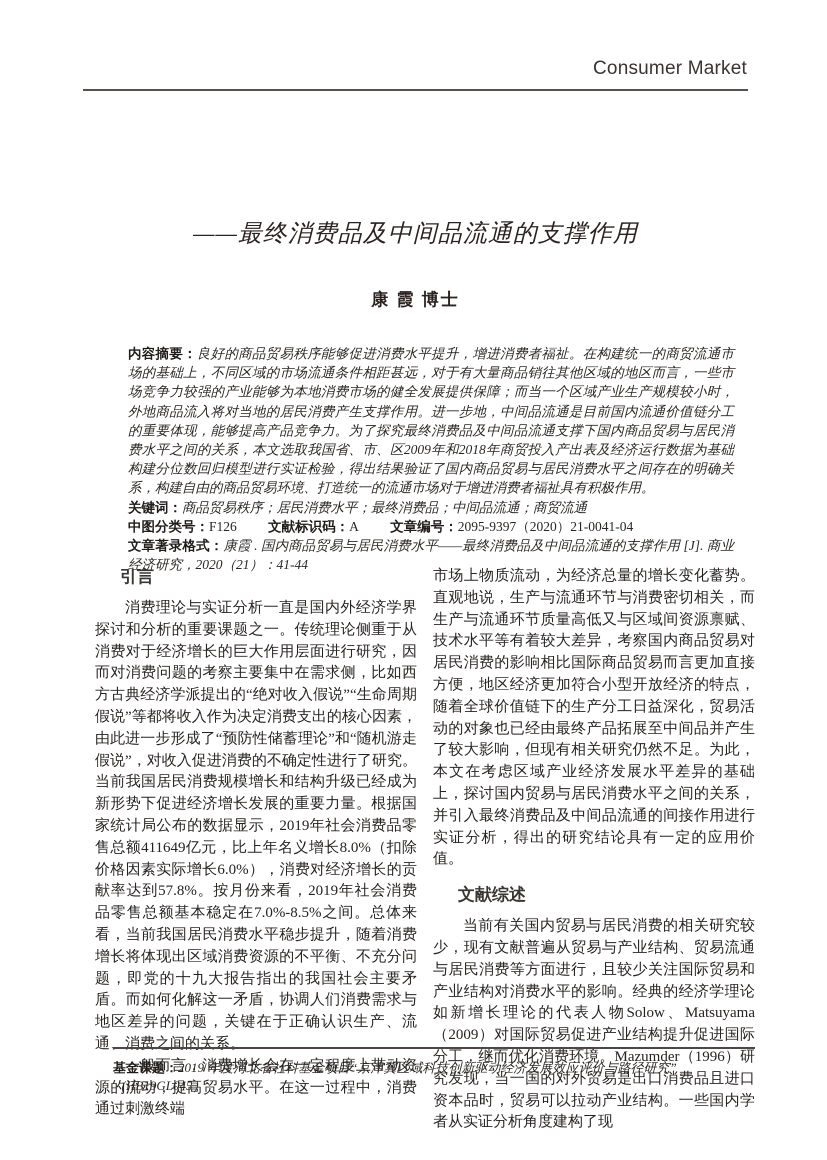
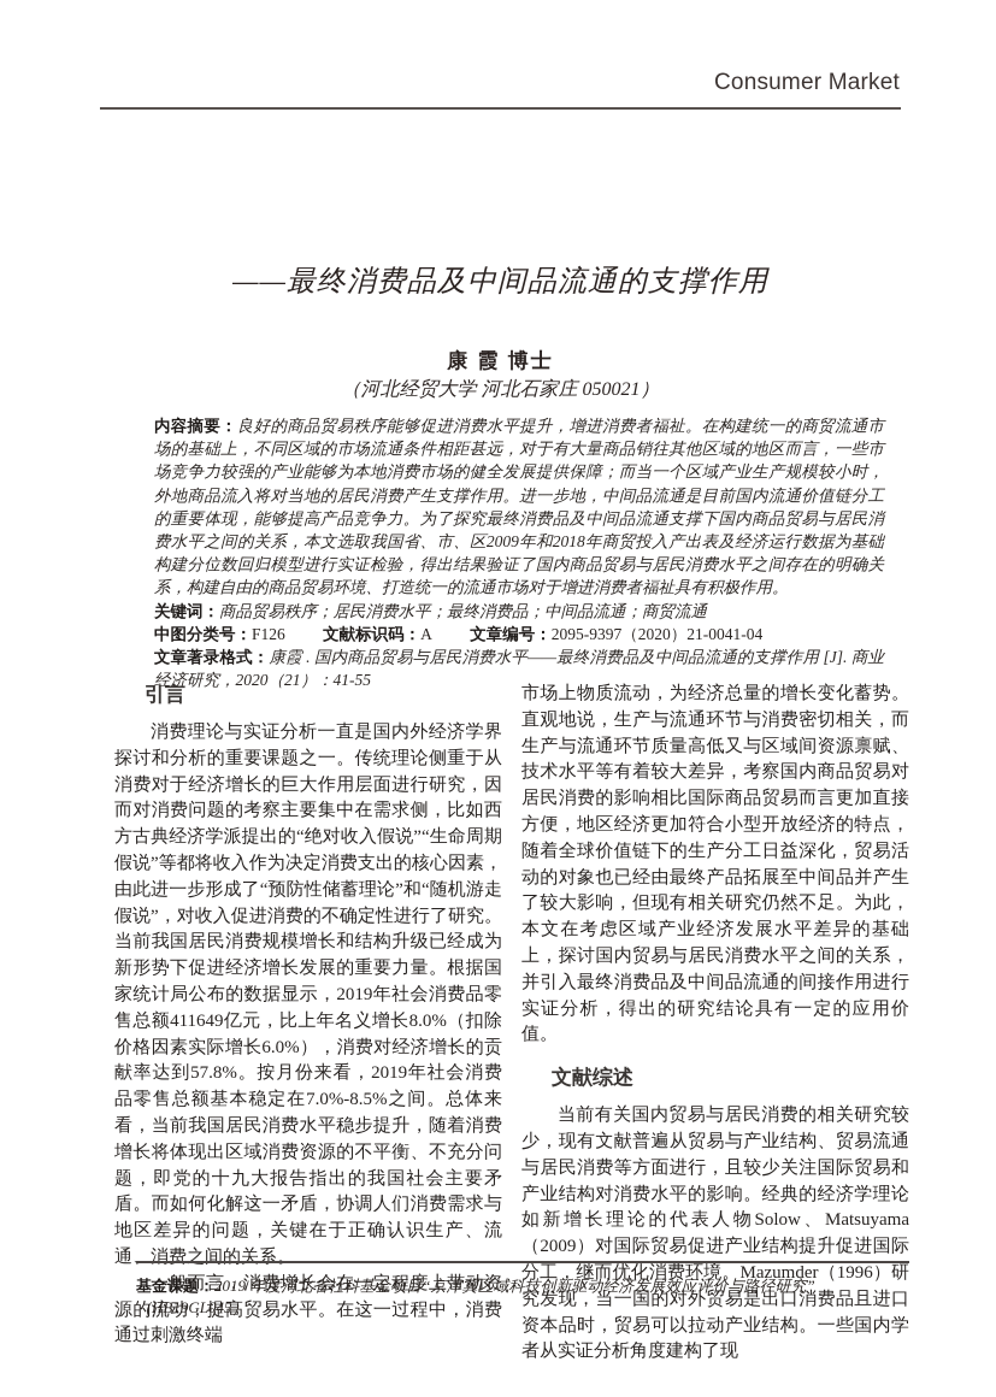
  Consumer Market
  ——最终消费品及中间品流通的支撑作用
  康 霞 博士
+ （河北经贸大学 河北石家庄 050021）
  内容摘要：良好的商品贸易秩序能够促进消费水平提升，增进消费者福祉。在构建统一的商贸流通市场的基础上，不同区域的市场流通条件相距甚远，对于有大量商品销往其他区域的地区而言，一些市场竞争力较强的产业能够为本地消费市场的健全发展提供保障；而当一个区域产业生产规模较小时，外地商品流入将对当地的居民消费产生支撑作用。进一步地，中间品流通是目前国内流通价值链分工的重要体现，能够提高产品竞争力。为了探究最终消费品及中间品流通支撑下国内商品贸易与居民消费水平之间的关系，本文选取我国省、市、区2009年和2018年商贸投入产出表及经济运行数据为基础构建分位数回归模型进行实证检验，得出结果验证了国内商品贸易与居民消费水平之间存在的明确关系，构建自由的商品贸易环境、打造统一的流通市场对于增进消费者福祉具有积极作用。
  关键词：商品贸易秩序；居民消费水平；最终消费品；中间品流通；商贸流通
  中图分类号：F126 文献标识码：A 文章编号：2095-9397（2020）21-0041-04
- 文章著录格式：康霞 . 国内商品贸易与居民消费水平——最终消费品及中间品流通的支撑作用 [J]. 商业经济研究，2020（21）：41-44
+ 文章著录格式：康霞 . 国内商品贸易与居民消费水平——最终消费品及中间品流通的支撑作用 [J]. 商业经济研究，2020（21）：41-55
  引言
  消费理论与实证分析一直是国内外经济学界探讨和分析的重要课题之一。传统理论侧重于从消费对于经济增长的巨大作用层面进行研究，因而对消费问题的考察主要集中在需求侧，比如西方古典经济学派提出的“绝对收入假说”“生命周期假说”等都将收入作为决定消费支出的核心因素，由此进一步形成了“预防性储蓄理论”和“随机游走假说”，对收入促进消费的不确定性进行了研究。当前我国居民消费规模增长和结构升级已经成为新形势下促进经济增长发展的重要力量。根据国家统计局公布的数据显示，2019年社会消费品零售总额411649亿元，比上年名义增长8.0%（扣除价格因素实际增长6.0%），消费对经济增长的贡献率达到57.8%。按月份来看，2019年社会消费品零售总额基本稳定在7.0%-8.5%之间。总体来看，当前我国居民消费水平稳步提升，随着消费增长将体现出区域消费资源的不平衡、不充分问题，即党的十九大报告指出的我国社会主要矛盾。而如何化解这一矛盾，协调人们消费需求与地区差异的问题，关键在于正确认识生产、流通、消费之间的关系。
  一般而言，消费增长会在一定程度上带动资源的流动，提高贸易水平。在这一过程中，消费通过刺激终端
  市场上物质流动，为经济总量的增长变化蓄势。直观地说，生产与流通环节与消费密切相关，而生产与流通环节质量高低又与区域间资源禀赋、技术水平等有着较大差异，考察国内商品贸易对居民消费的影响相比国际商品贸易而言更加直接方便，地区经济更加符合小型开放经济的特点，随着全球价值链下的生产分工日益深化，贸易活动的对象也已经由最终产品拓展至中间品并产生了较大影响，但现有相关研究仍然不足。为此，本文在考虑区域产业经济发展水平差异的基础上，探讨国内贸易与居民消费水平之间的关系，并引入最终消费品及中间品流通的间接作用进行实证分析，得出的研究结论具有一定的应用价值。
  文献综述
  当前有关国内贸易与居民消费的相关研究较少，现有文献普遍从贸易与产业结构、贸易流通与居民消费等方面进行，且较少关注国际贸易和产业结构对消费水平的影响。经典的经济学理论如新增长理论的代表人物Solow、Matsuyama（2009）对国际贸易促进产业结构提升促进国际分工，继而优化消费环境。Mazumder（1996）研究发现，当一国的对外贸易是出口消费品且进口资本品时，贸易可以拉动产业结构。一些国内学者从实证分析角度建构了现
  基金课题：2019 年度河北省社科基金项目“京津冀区域科技创新驱动经济发展效应评价与路径研究”（HB19GL045）
